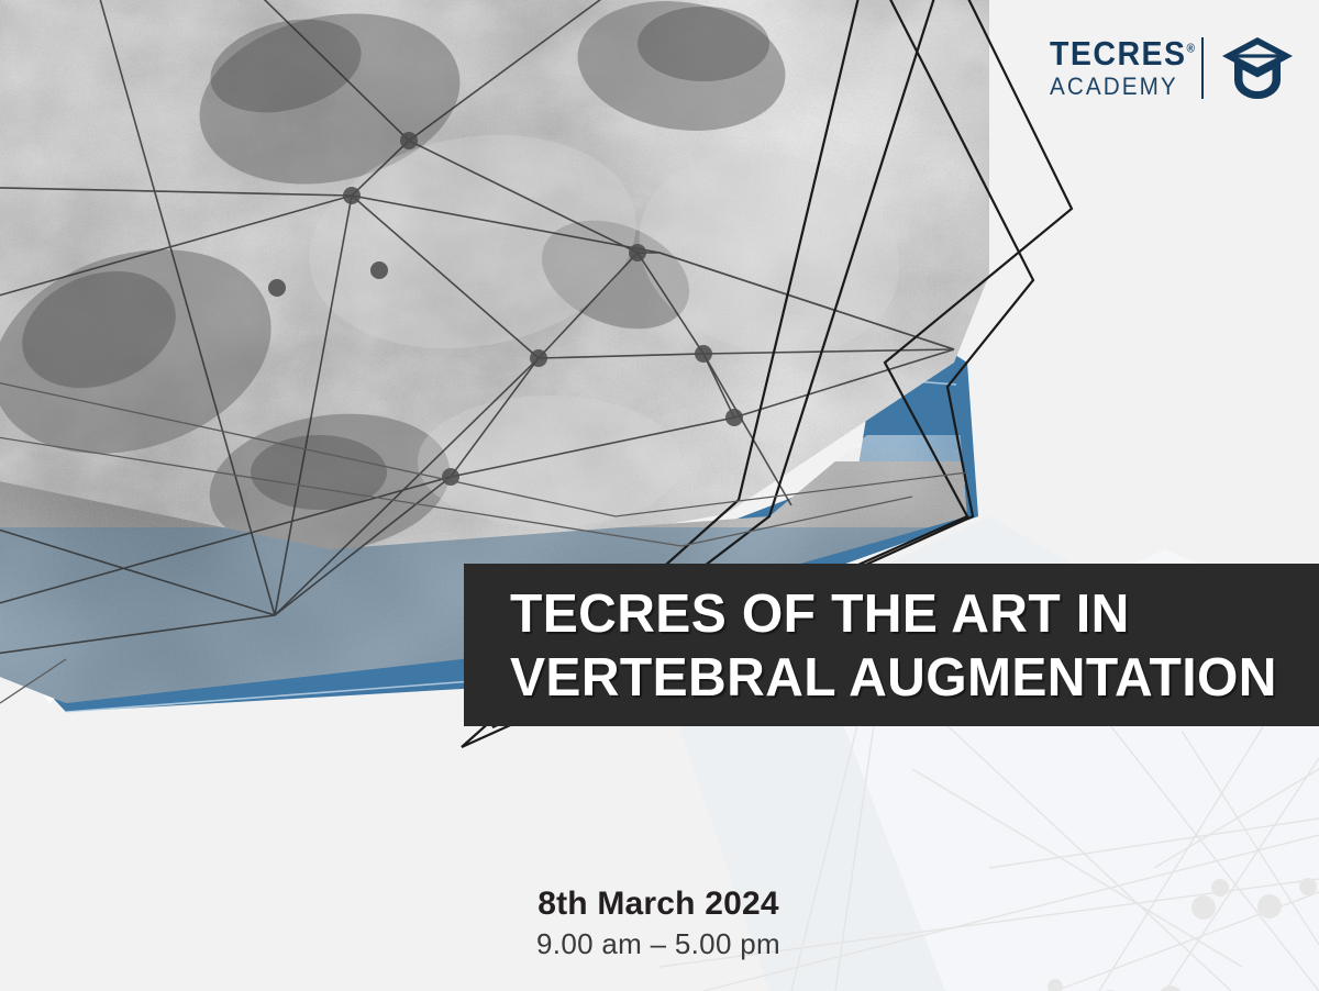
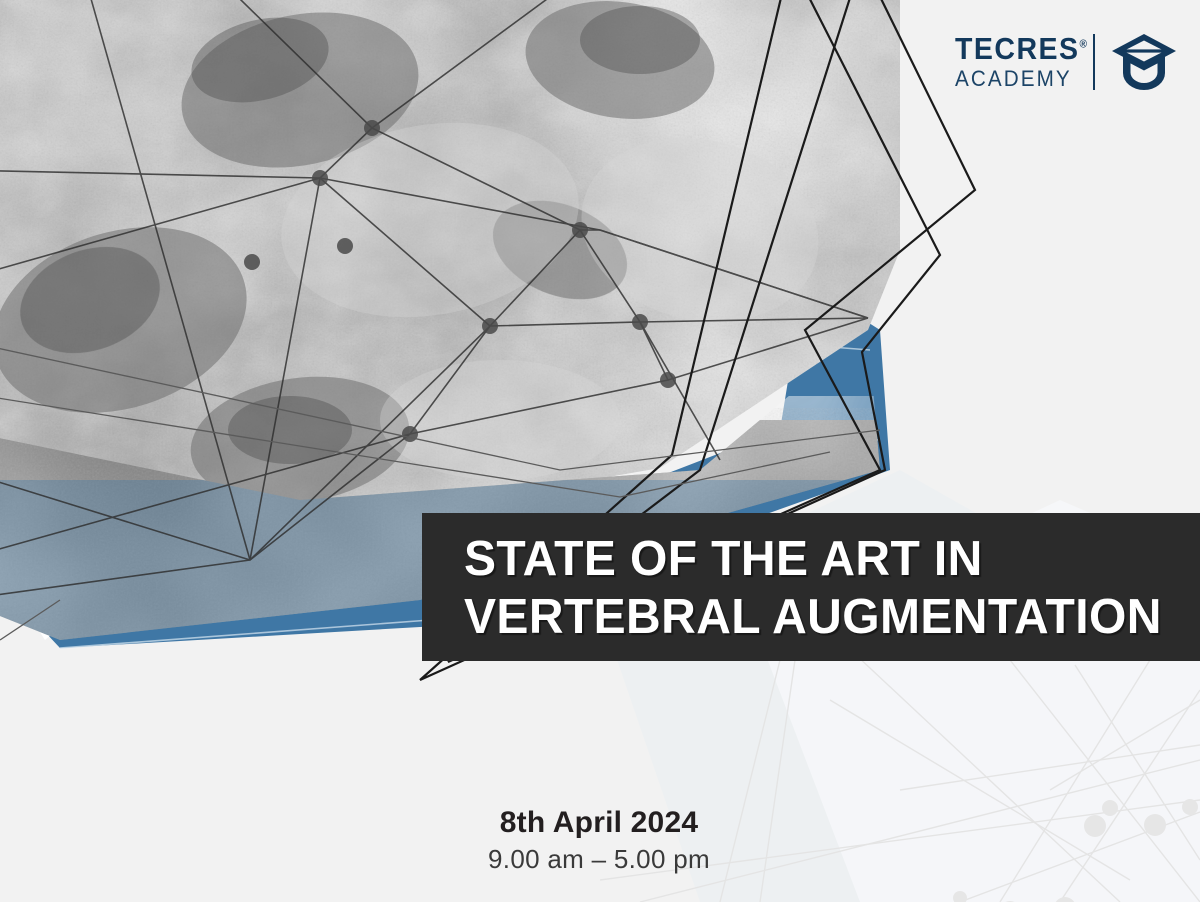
  TECRES®
  ACADEMY
- TECRES OF THE ART IN
+ STATE OF THE ART IN
  VERTEBRAL AUGMENTATION
- 8th March 2024
+ 8th April 2024
  9.00 am – 5.00 pm
